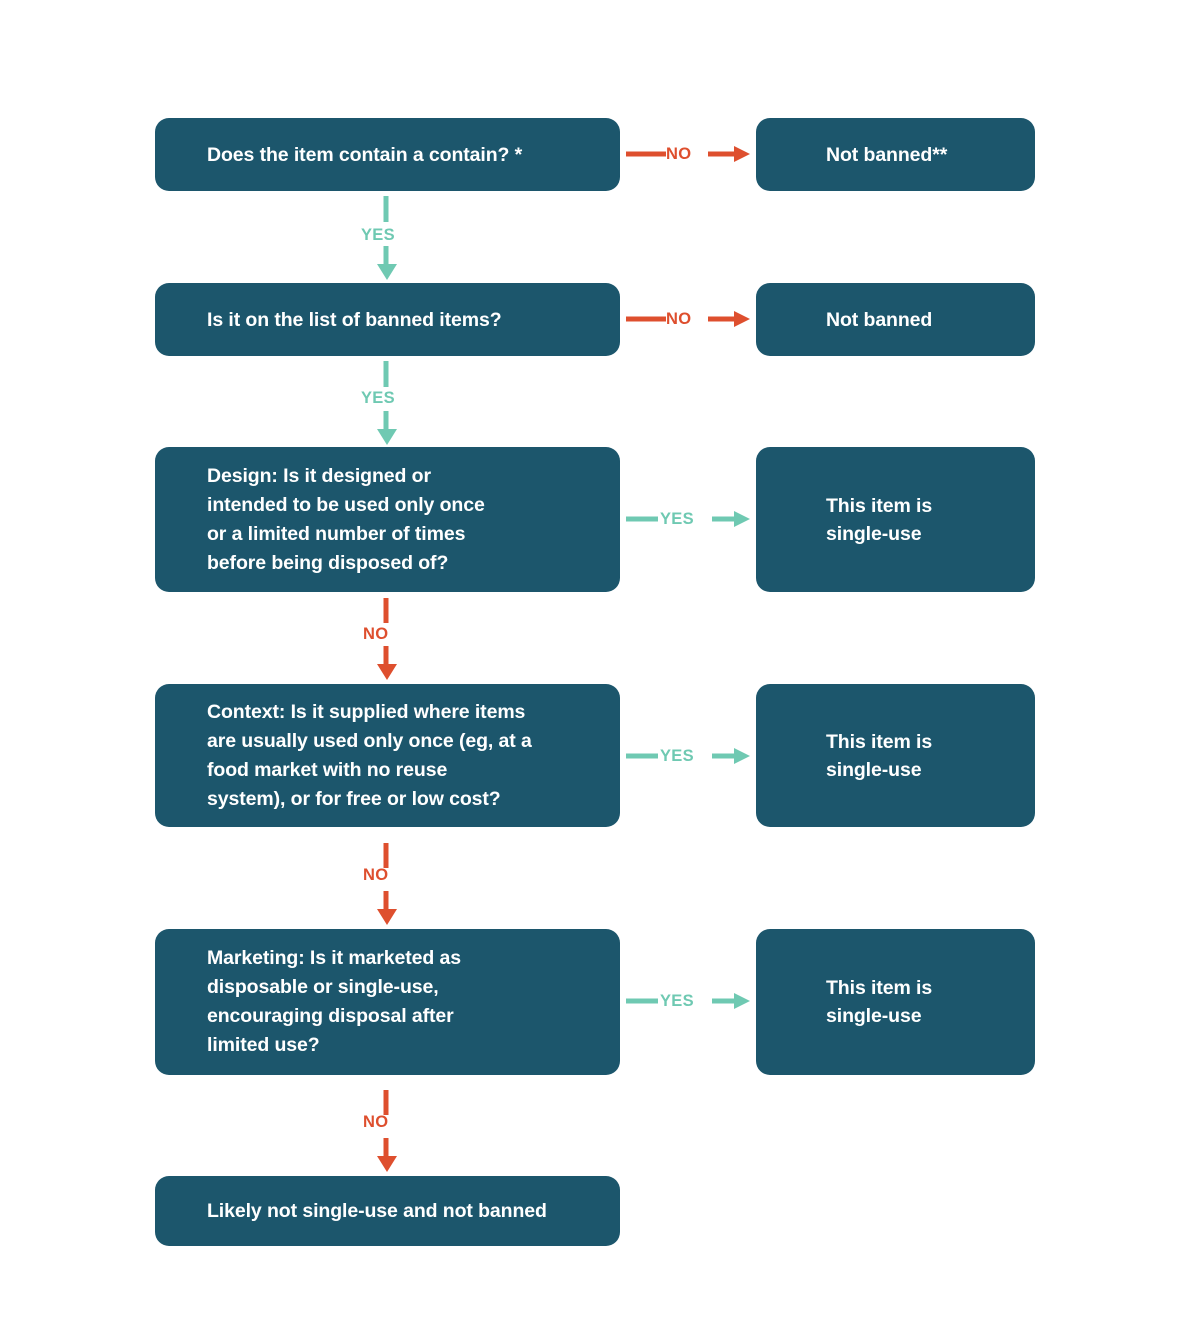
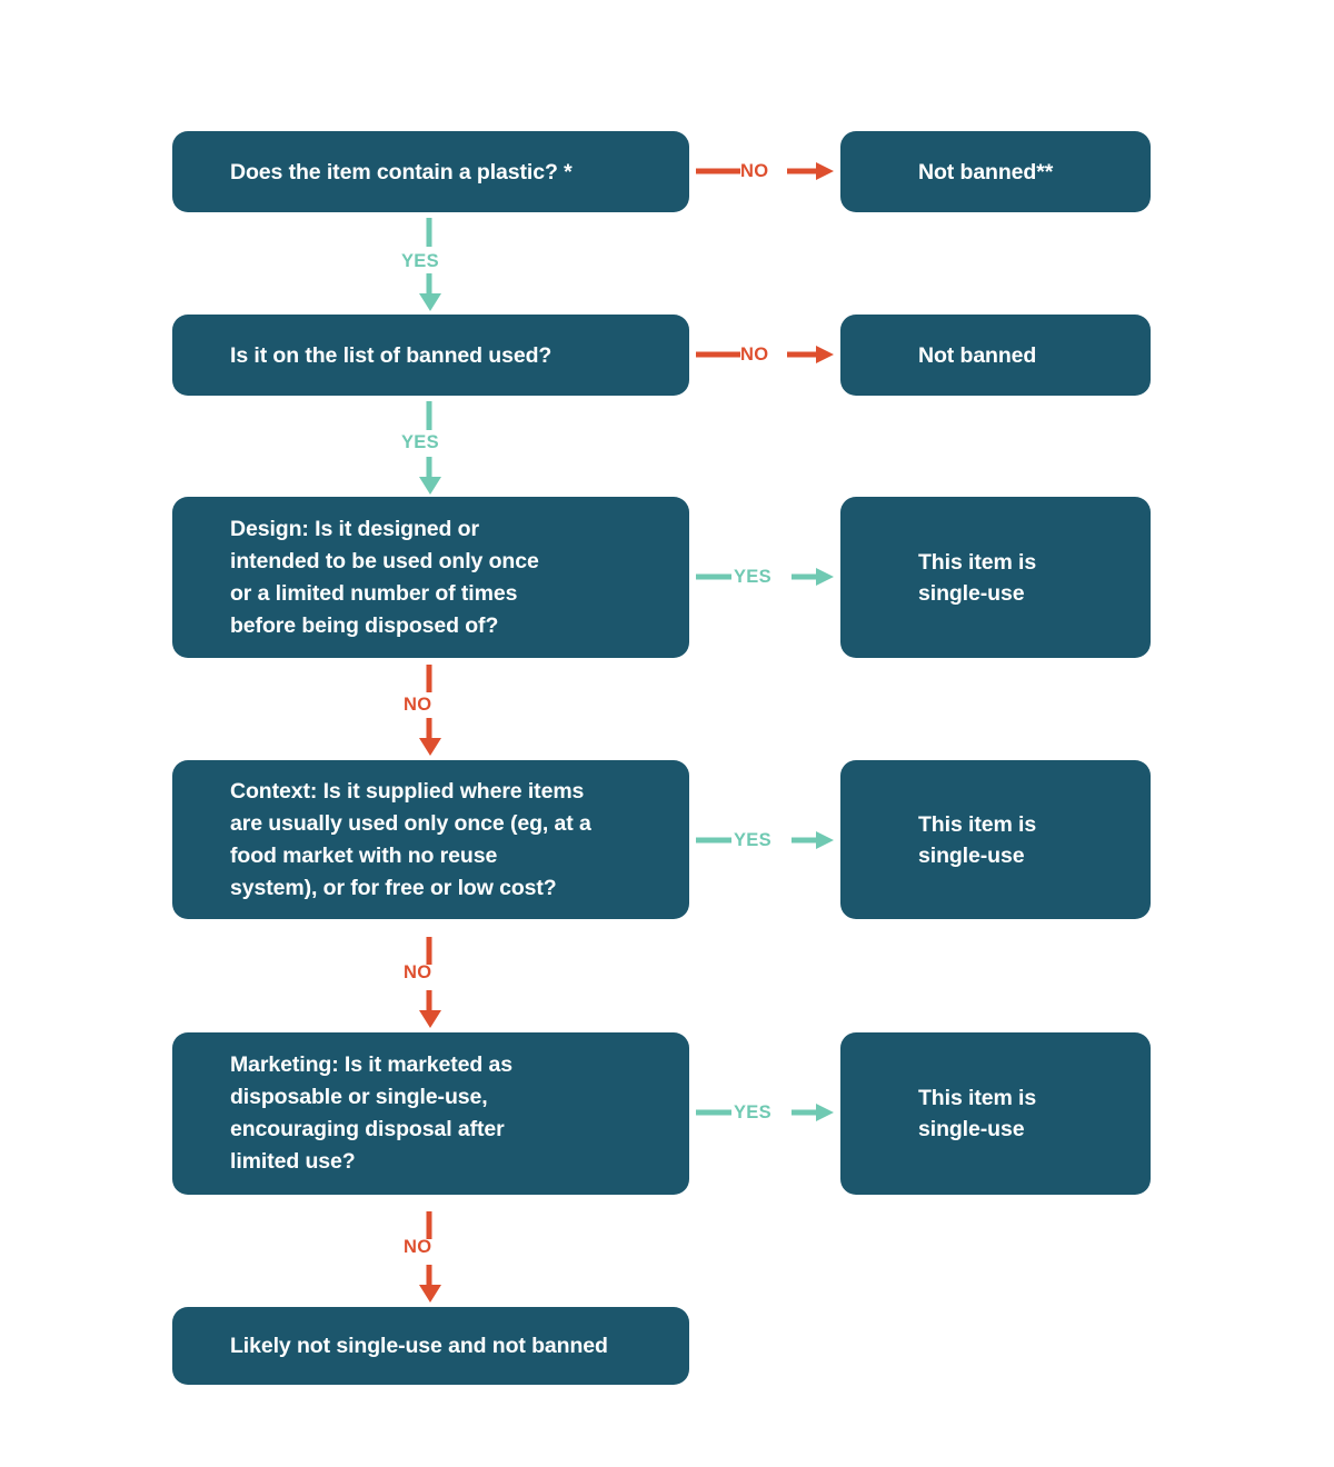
  NO
  YES
  NO
  YES
  YES
  NO
  YES
  NO
  YES
  NO
- Does the item contain a contain? *
+ Does the item contain a plastic? *
  Not banned**
- Is it on the list of banned items?
+ Is it on the list of banned used?
  Not banned
  Design: Is it designed or
  intended to be used only once
  or a limited number of times
  before being disposed of?
  This item is
  single-use
  Context: Is it supplied where items
  are usually used only once (eg, at a
  food market with no reuse
  system), or for free or low cost?
  This item is
  single-use
  Marketing: Is it marketed as
  disposable or single-use,
  encouraging disposal after
  limited use?
  This item is
  single-use
  Likely not single-use and not banned
